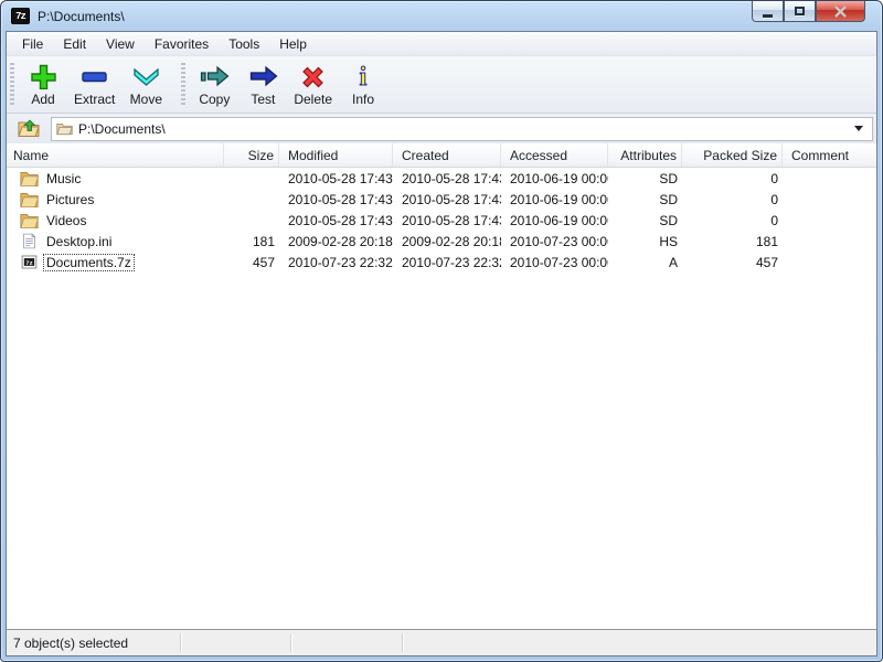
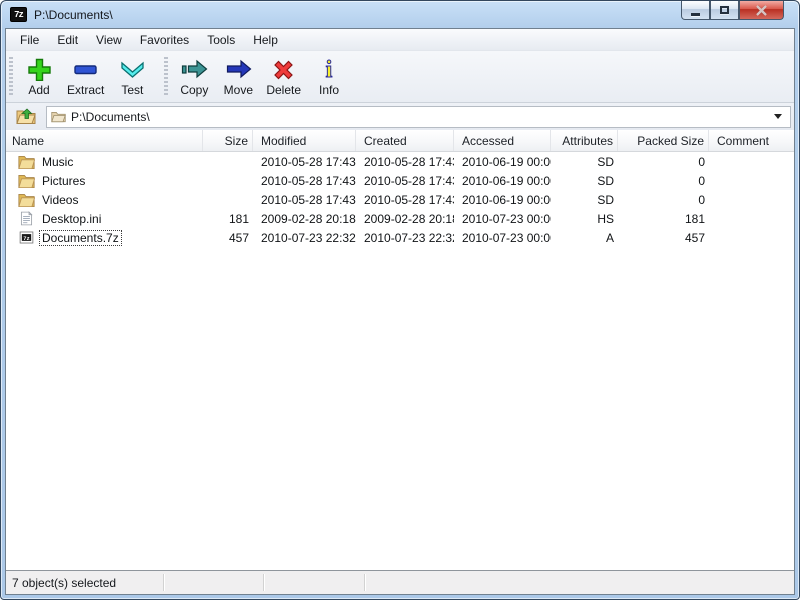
  7z
  P:\Documents\
  File
  Edit
  View
  Favorites
  Tools
  Help
  Add
  Extract
- Move
+ Test
  Copy
- Test
+ Move
  Delete
  i
  Info
  P:\Documents\
  Name
  Size
  Modified
  Created
  Accessed
  Attributes
  Packed Size
  Comment
  Music
  2010-05-28 17:43
  2010-05-28 17:4
  2010-06-19 00:0
  SD
  0
  Pictures
  2010-05-28 17:43
  2010-05-28 17:4
  2010-06-19 00:0
  SD
  0
  Videos
  2010-05-28 17:43
  2010-05-28 17:4
  2010-06-19 00:0
  SD
  0
  Desktop.ini
  181
  2009-02-28 20:18
  2009-02-28 20:1
  2010-07-23 00:0
  HS
  181
  Documents.7z
  457
  2010-07-23 22:32
  2010-07-23 22:3
  2010-07-23 00:0
  A
  457
  7 object(s) selected
